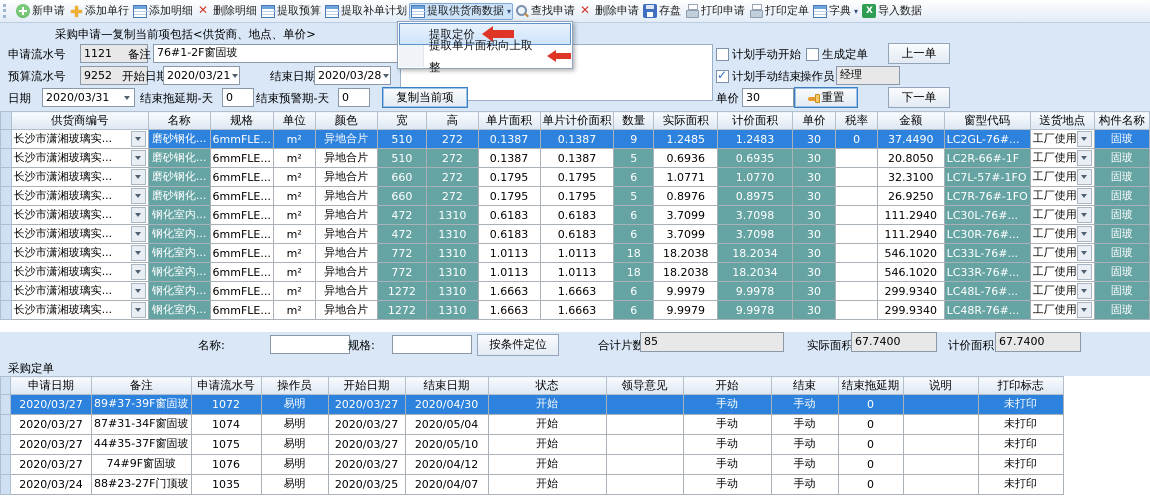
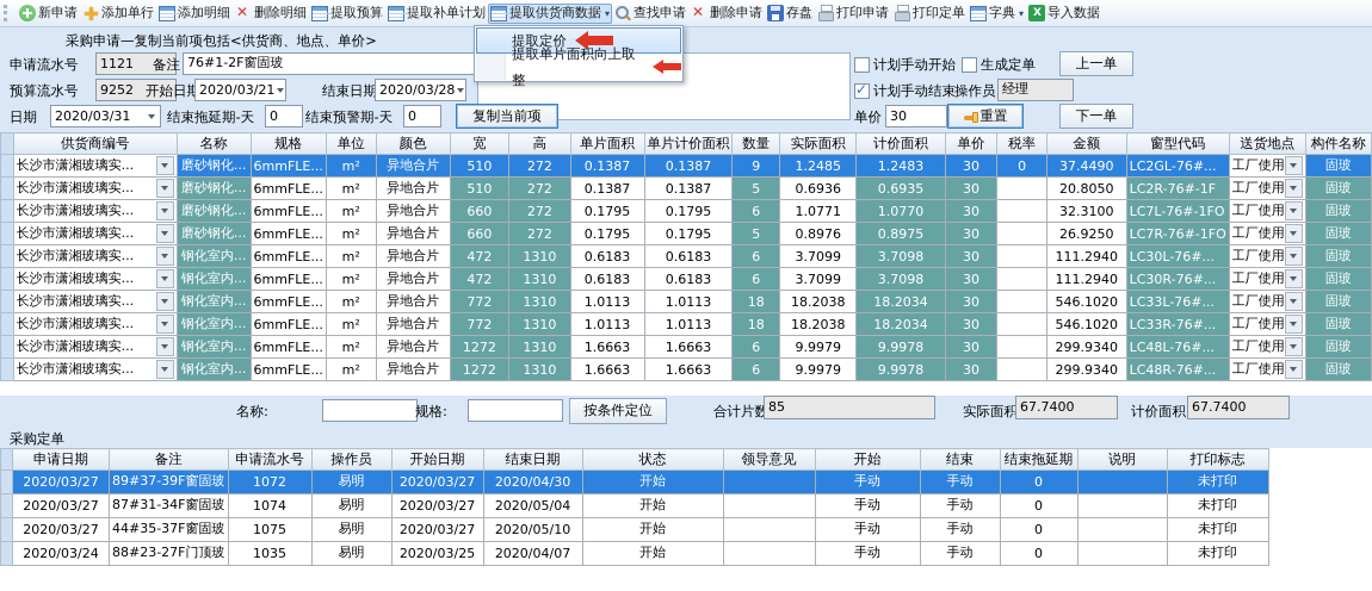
  新申请
  添加单行
  添加明细
  删除明细
  提取预算
  提取补单计划
  提取供货商数据
  ▾
  查找申请
  删除申请
  存盘
  打印申请
  打印定单
  字典
  ▾
  导入数据
  采购申请—复制当前项包括<供货商、地点、单价>
  申请流水号
  1121
  备注
  76#1-2F窗固玻
  预算流水号
  9252
  开始日
  2020/03/21
  结束日期
  2020/03/28
  日期
  2020/03/31
  结束拖延期-天
  0
  结束预警期-天
  0
  复制当前项
  计划手动开始
  生成定单
  上一单
  计划手动结束
  操作员
  经理
  单价
  30
  重置
  下一单
  	供货商编号	名称	规格	单位	颜色	宽	高	单片面积	单片计价面积	数量	实际面积	计价面积	单价	税率	金额	窗型代码	送货地点	构件名称
  	长沙市潇湘玻璃实...	磨砂钢化...	6mmFLE...	m²	异地合片	510	272	0.1387	0.1387	9	1.2485	1.2483	30	0	37.4490	LC2GL-76#...	工厂使用	固玻
- 	长沙市潇湘玻璃实...	磨砂钢化...	6mmFLE...	m²	异地合片	510	272	0.1387	0.1387	5	0.6936	0.6935	30		20.8050	LC2R-66#-1F	工厂使用	固玻
+ 	长沙市潇湘玻璃实...	磨砂钢化...	6mmFLE...	m²	异地合片	510	272	0.1387	0.1387	5	0.6936	0.6935	30		20.8050	LC2R-76#-1F	工厂使用	固玻
- 	长沙市潇湘玻璃实...	磨砂钢化...	6mmFLE...	m²	异地合片	660	272	0.1795	0.1795	6	1.0771	1.0770	30		32.3100	LC7L-57#-1FO	工厂使用	固玻
+ 	长沙市潇湘玻璃实...	磨砂钢化...	6mmFLE...	m²	异地合片	660	272	0.1795	0.1795	6	1.0771	1.0770	30		32.3100	LC7L-76#-1FO	工厂使用	固玻
  	长沙市潇湘玻璃实...	磨砂钢化...	6mmFLE...	m²	异地合片	660	272	0.1795	0.1795	5	0.8976	0.8975	30		26.9250	LC7R-76#-1FO	工厂使用	固玻
  	长沙市潇湘玻璃实...	钢化室内...	6mmFLE...	m²	异地合片	472	1310	0.6183	0.6183	6	3.7099	3.7098	30		111.2940	LC30L-76#...	工厂使用	固玻
  	长沙市潇湘玻璃实...	钢化室内...	6mmFLE...	m²	异地合片	472	1310	0.6183	0.6183	6	3.7099	3.7098	30		111.2940	LC30R-76#...	工厂使用	固玻
  	长沙市潇湘玻璃实...	钢化室内...	6mmFLE...	m²	异地合片	772	1310	1.0113	1.0113	18	18.2038	18.2034	30		546.1020	LC33L-76#...	工厂使用	固玻
  	长沙市潇湘玻璃实...	钢化室内...	6mmFLE...	m²	异地合片	772	1310	1.0113	1.0113	18	18.2038	18.2034	30		546.1020	LC33R-76#...	工厂使用	固玻
  	长沙市潇湘玻璃实...	钢化室内...	6mmFLE...	m²	异地合片	1272	1310	1.6663	1.6663	6	9.9979	9.9978	30		299.9340	LC48L-76#...	工厂使用	固玻
  	长沙市潇湘玻璃实...	钢化室内...	6mmFLE...	m²	异地合片	1272	1310	1.6663	1.6663	6	9.9979	9.9978	30		299.9340	LC48R-76#...	工厂使用	固玻
  名称:
  规格:
  按条件定位
  合计片数
  85
  实际面积
  67.7400
  计价面积
  67.7400
  采购定单
  	申请日期	备注	申请流水号	操作员	开始日期	结束日期	状态	领导意见	开始	结束	结束拖延期	说明	打印标志
  	2020/03/27	89#37-39F窗固玻	1072	易明	2020/03/27	2020/04/30	开始		手动	手动	0		未打印
  	2020/03/27	87#31-34F窗固玻	1074	易明	2020/03/27	2020/05/04	开始		手动	手动	0		未打印
  	2020/03/27	44#35-37F窗固玻	1075	易明	2020/03/27	2020/05/10	开始		手动	手动	0		未打印
- 	2020/03/27	74#9F窗固玻	1076	易明	2020/03/27	2020/04/12	开始		手动	手动	0		未打印
  	2020/03/24	88#23-27F门顶玻	1035	易明	2020/03/25	2020/04/07	开始		手动	手动	0		未打印
  提取定价
  提取单片面积向上取整
